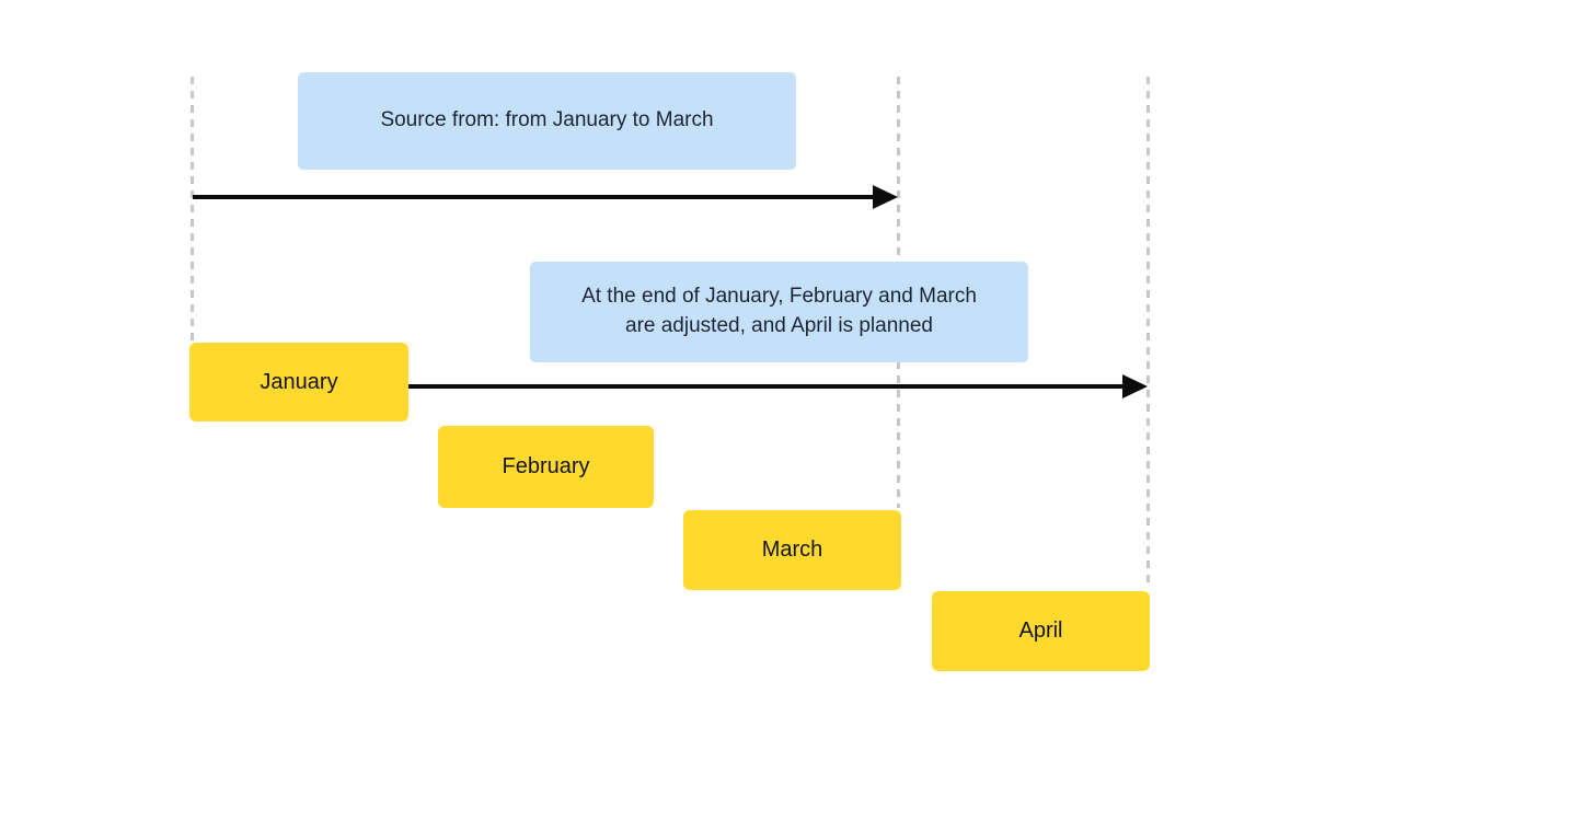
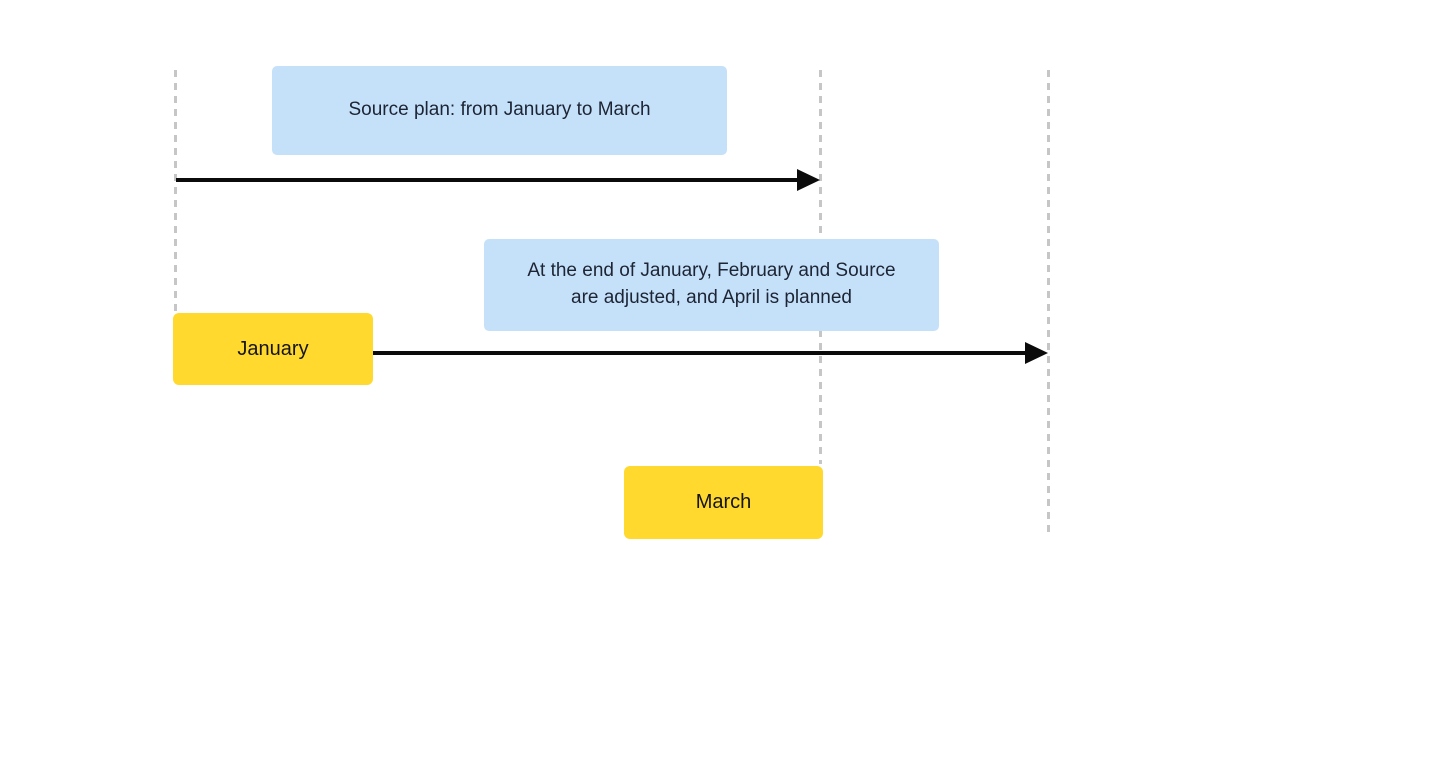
- Source from: from January to March
+ Source plan: from January to March
- At the end of January, February and March
+ At the end of January, February and Source
  are adjusted, and April is planned
  January
- February
  March
- April
